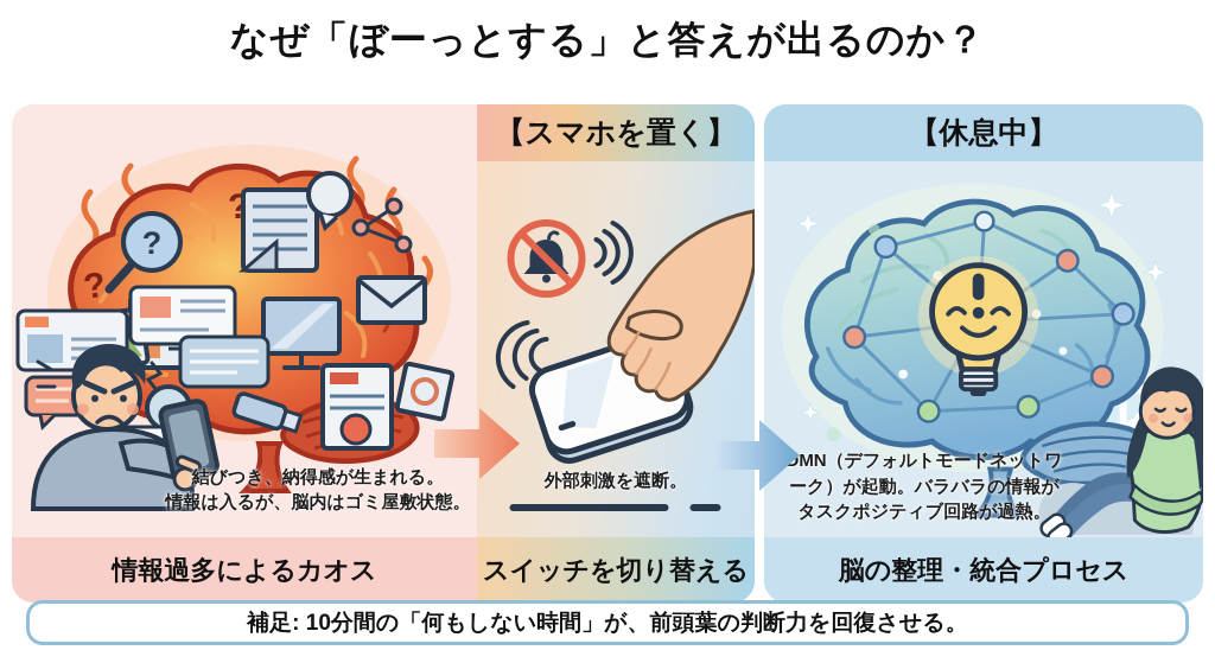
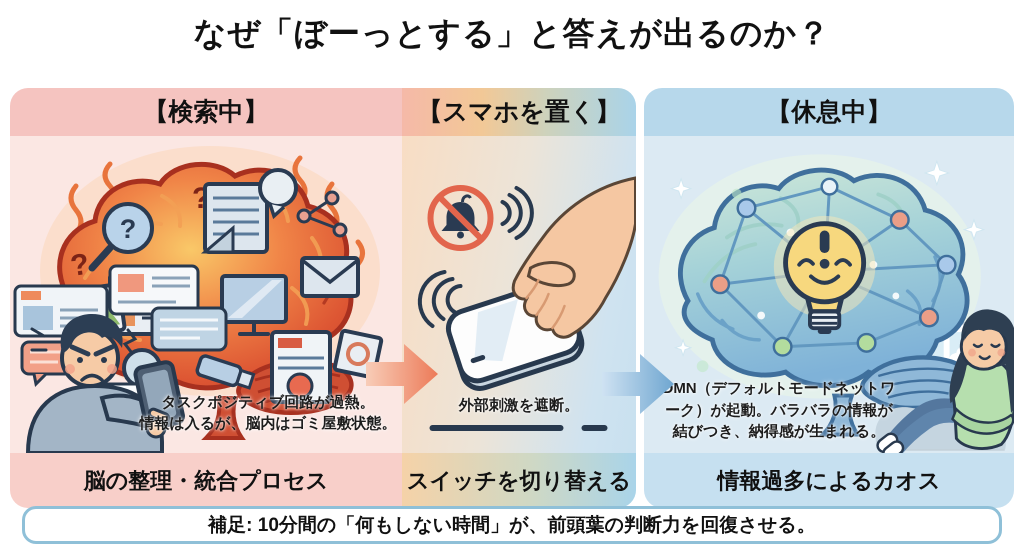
  なぜ「ぼーっとする」と答えが出るのか？
+ 【検索中】
  ?
  ?
- 結びつき、納得感が生まれる。
+ タスクポジティブ回路が過熱。
  情報は入るが、脳内はゴミ屋敷状態。
- 情報過多によるカオス
+ 脳の整理・統合プロセス
  【スマホを置く】
  外部刺激を遮断。
  スイッチを切り替える
  【休息中】
  MN（デフォルトモードネットワ
  ーク）が起動。バラバラの情報が
- タスクポジティブ回路が過熱。
+ 結びつき、納得感が生まれる。
- 脳の整理・統合プロセス
+ 情報過多によるカオス
  補足: 10分間の「何もしない時間」が、前頭葉の判断力を回復させる。
